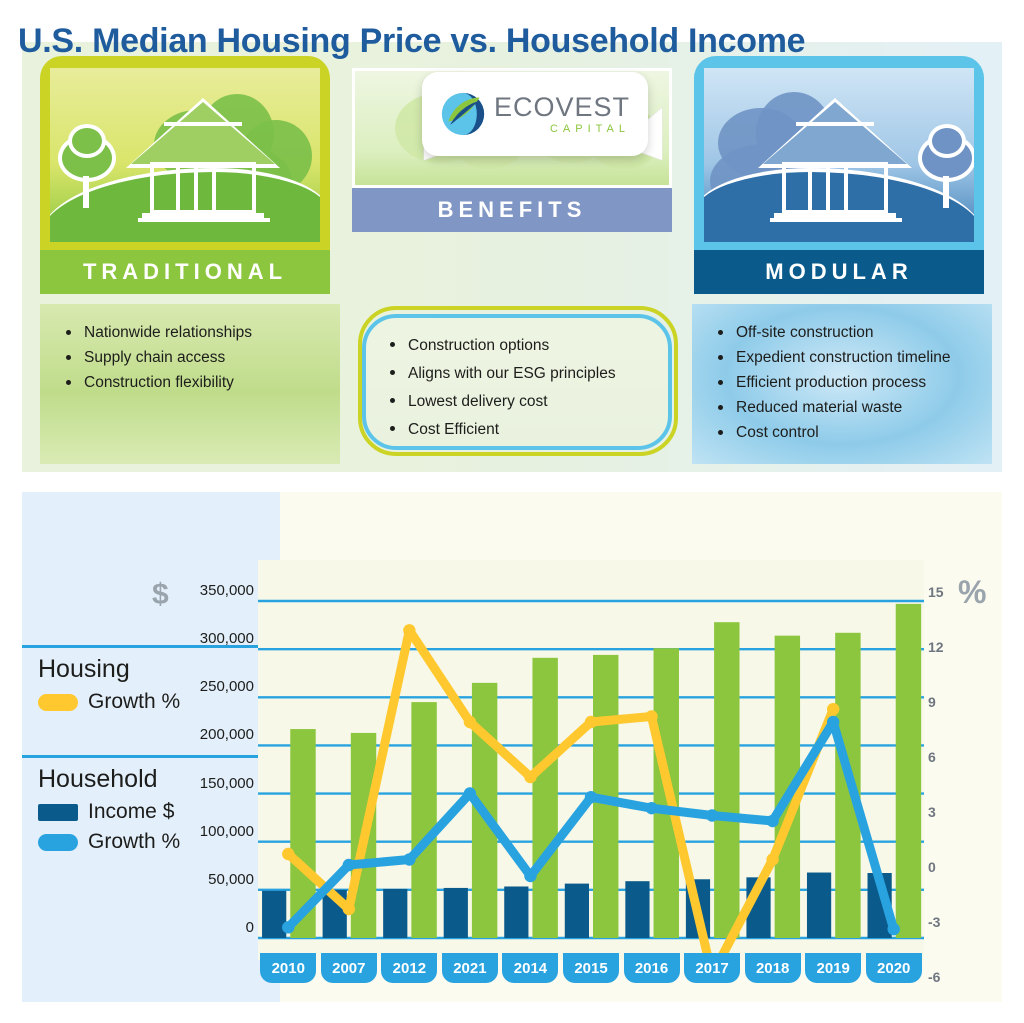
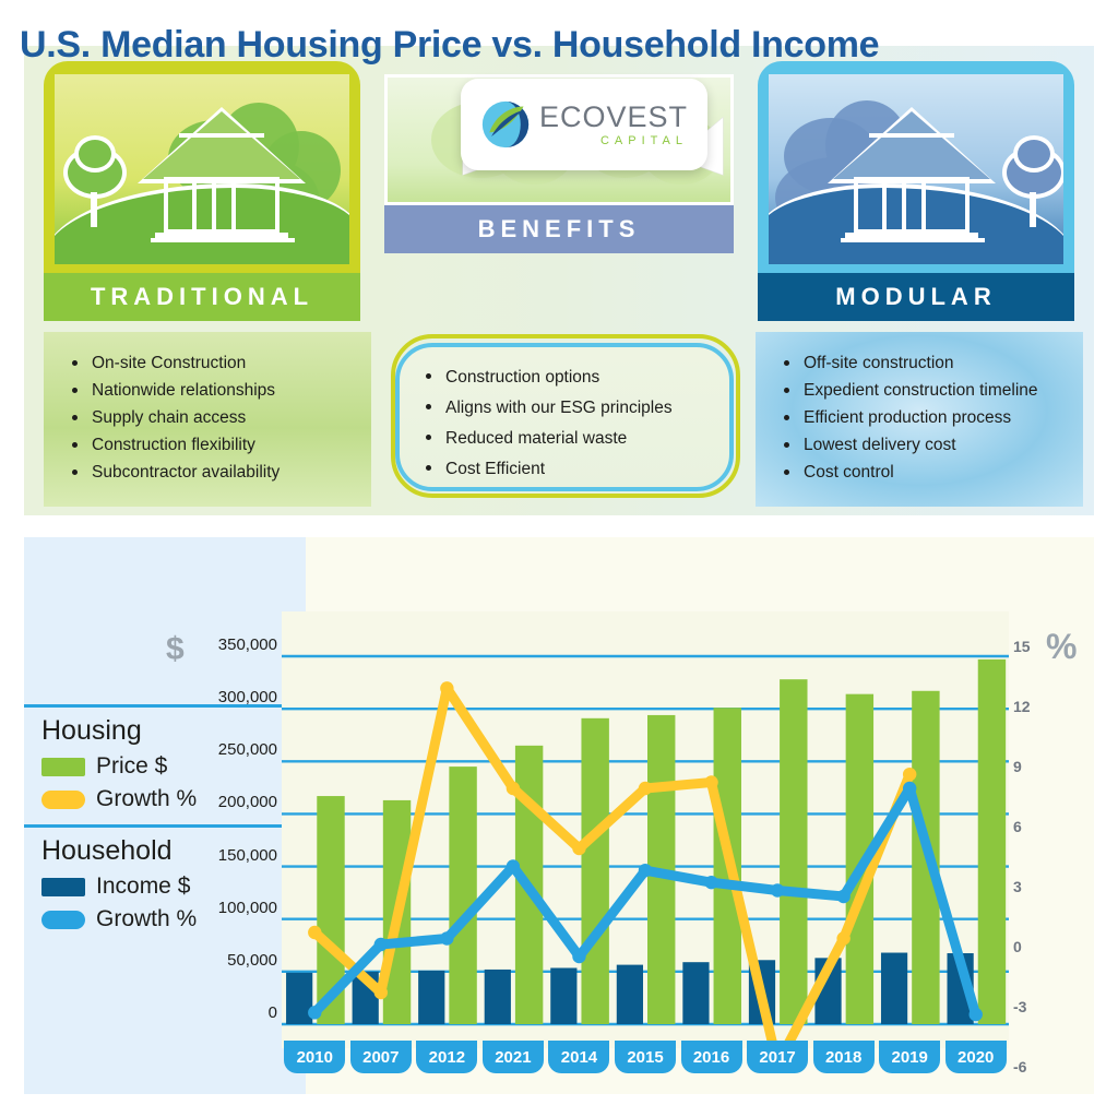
  TRADITIONAL
  BENEFITS
  MODULAR
+ On-site Construction
  Nationwide relationships
  Supply chain access
  Construction flexibility
+ Subcontractor availability
  Construction options
  Aligns with our ESG principles
- Lowest delivery cost
+ Reduced material waste
  Cost Efficient
  Off-site construction
  Expedient construction timeline
  Efficient production process
- Reduced material waste
+ Lowest delivery cost
  Cost control
  ECOVEST
  CAPITAL
  U.S. Median Housing Price vs. Household Income
  Housing
+ Price $
  Growth %
  Household
  Income $
  Growth %
  $
  %
  0
  50,000
  100,000
  150,000
  200,000
  250,000
  300,000
  350,000
  -6
  -3
  0
  3
  6
  9
  12
  15
  2010
  2007
  2012
  2021
  2014
  2015
  2016
  2017
  2018
  2019
  2020
